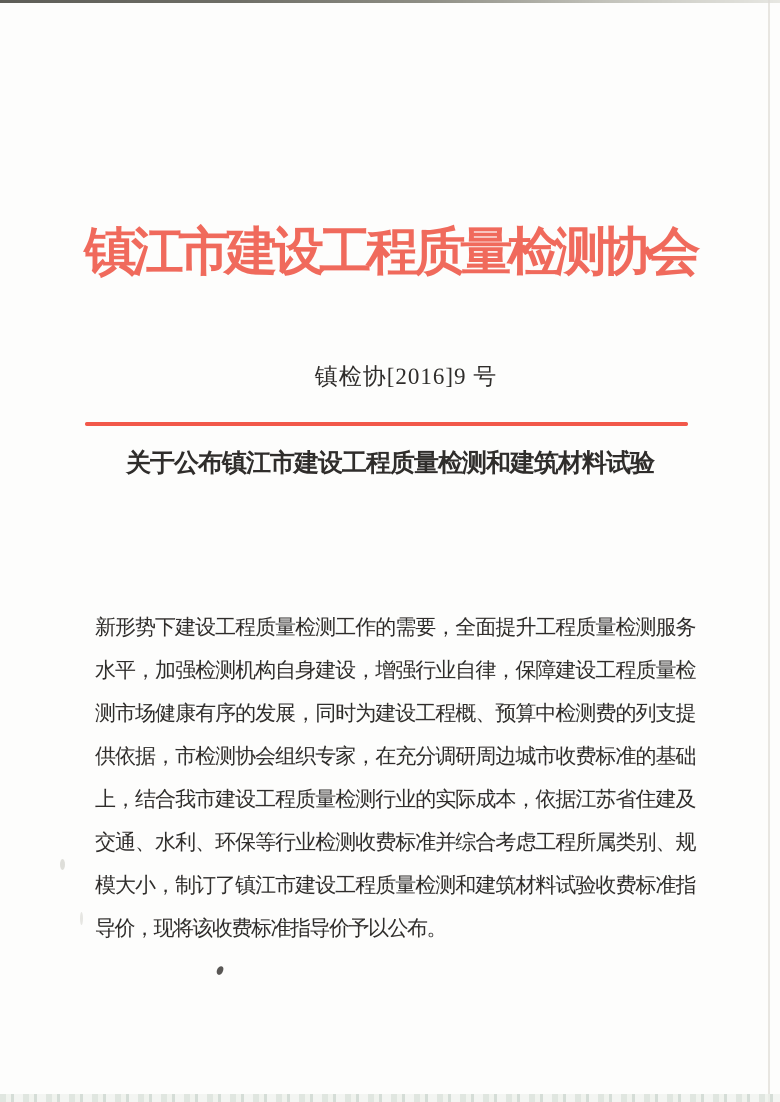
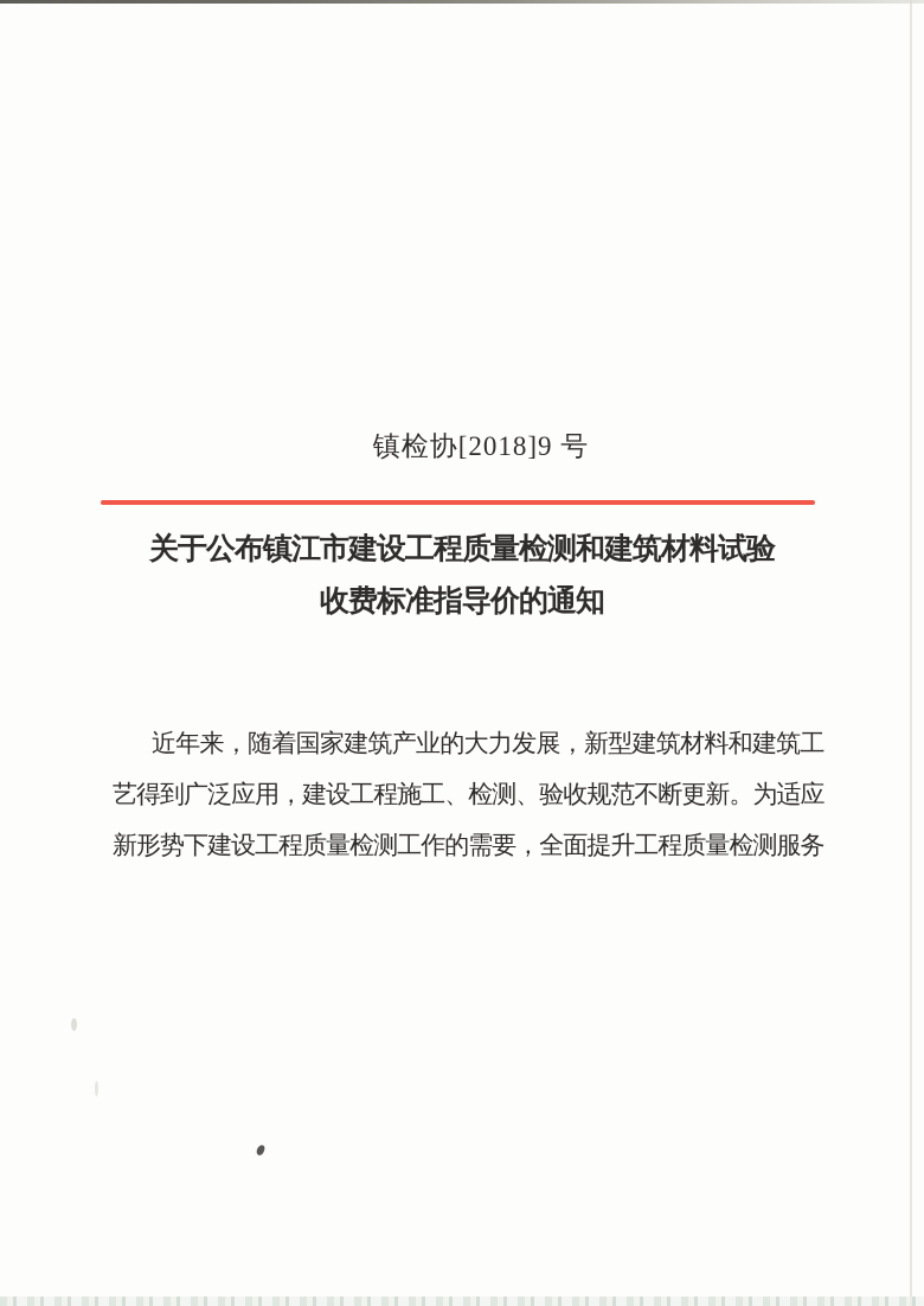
- 镇江市建设工程质量检测协会
- 镇检协[2016]9 号
+ 镇检协[2018]9 号
  关于公布镇江市建设工程质量检测和建筑材料试验
+ 收费标准指导价的通知
+ 近年来，随着国家建筑产业的大力发展，新型建筑材料和建筑工
+ 艺得到广泛应用，建设工程施工、检测、验收规范不断更新。为适应
  新形势下建设工程质量检测工作的需要，全面提升工程质量检测服务
- 水平，加强检测机构自身建设，增强行业自律，保障建设工程质量检
- 测市场健康有序的发展，同时为建设工程概、预算中检测费的列支提
- 供依据，市检测协会组织专家，在充分调研周边城市收费标准的基础
- 上，结合我市建设工程质量检测行业的实际成本，依据江苏省住建及
- 交通、水利、环保等行业检测收费标准并综合考虑工程所属类别、规
- 模大小，制订了镇江市建设工程质量检测和建筑材料试验收费标准指
- 导价，现将该收费标准指导价予以公布。
